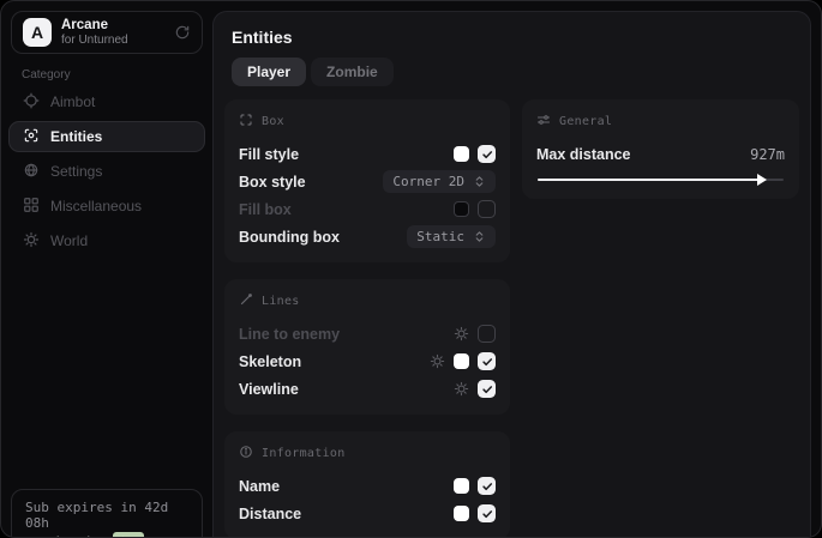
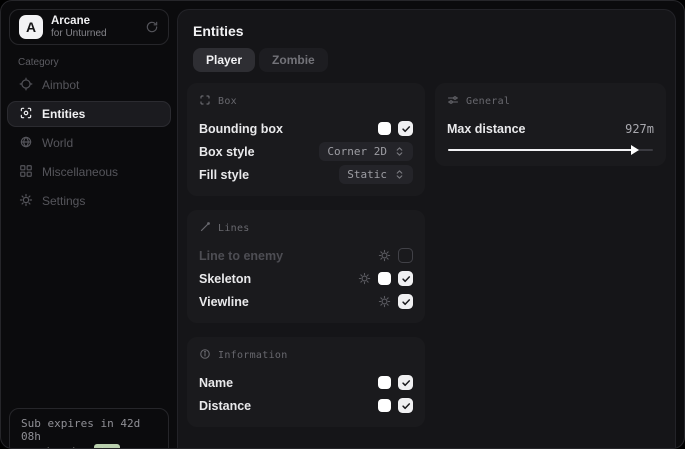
  A
  Arcane
  for Unturned
  Category
  Aimbot
  Entities
- Settings
+ World
  Miscellaneous
- World
+ Settings
  Sub expires in 42d 08h
  Entities
  Player
  Zombie
  Box
- Fill style
+ Bounding box
  Box style
  Corner 2D
- Fill box
- Bounding box
+ Fill style
  Static
  Lines
  Line to enemy
  Skeleton
  Viewline
  Information
  Name
  Distance
  General
  Max distance
  927m
